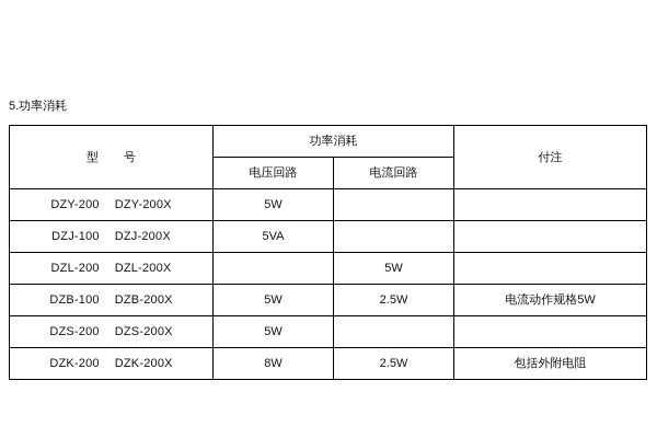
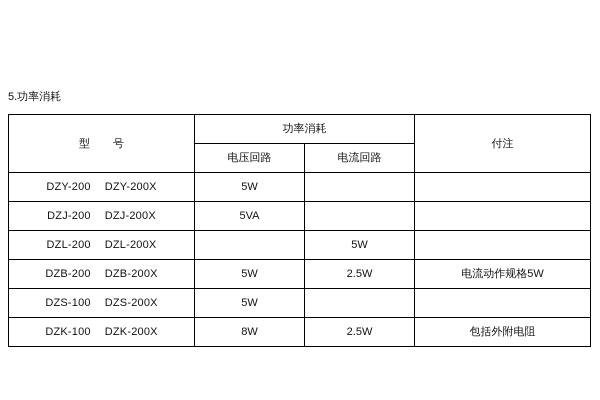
  5.功率消耗
  型 号	功率消耗	付注
  电压回路	电流回路
  DZY-200 DZY-200X	5W
- DZJ-100 DZJ-200X	5VA
+ DZJ-200 DZJ-200X	5VA
  DZL-200 DZL-200X		5W
- DZB-100 DZB-200X	5W	2.5W	电流动作规格5W
+ DZB-200 DZB-200X	5W	2.5W	电流动作规格5W
- DZS-200 DZS-200X	5W
+ DZS-100 DZS-200X	5W
- DZK-200 DZK-200X	8W	2.5W	包括外附电阻
+ DZK-100 DZK-200X	8W	2.5W	包括外附电阻
